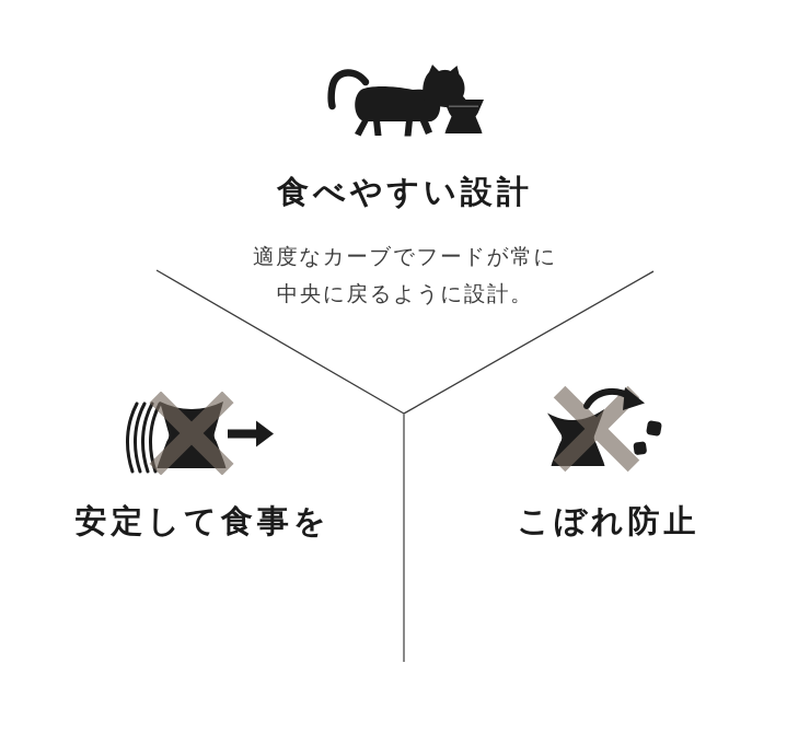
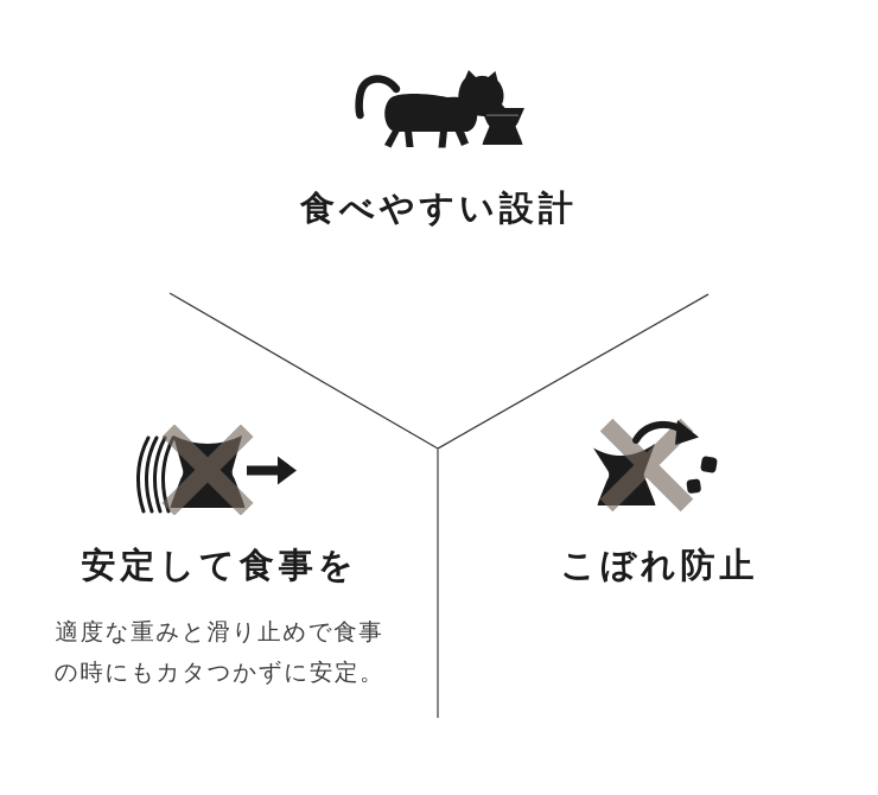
  食べやすい設計
- 適度なカーブでフードが常に
- 中央に戻るように設計。
  安定して食事を
+ 適度な重みと滑り止めで食事
+ の時にもカタつかずに安定。
  こぼれ防止
